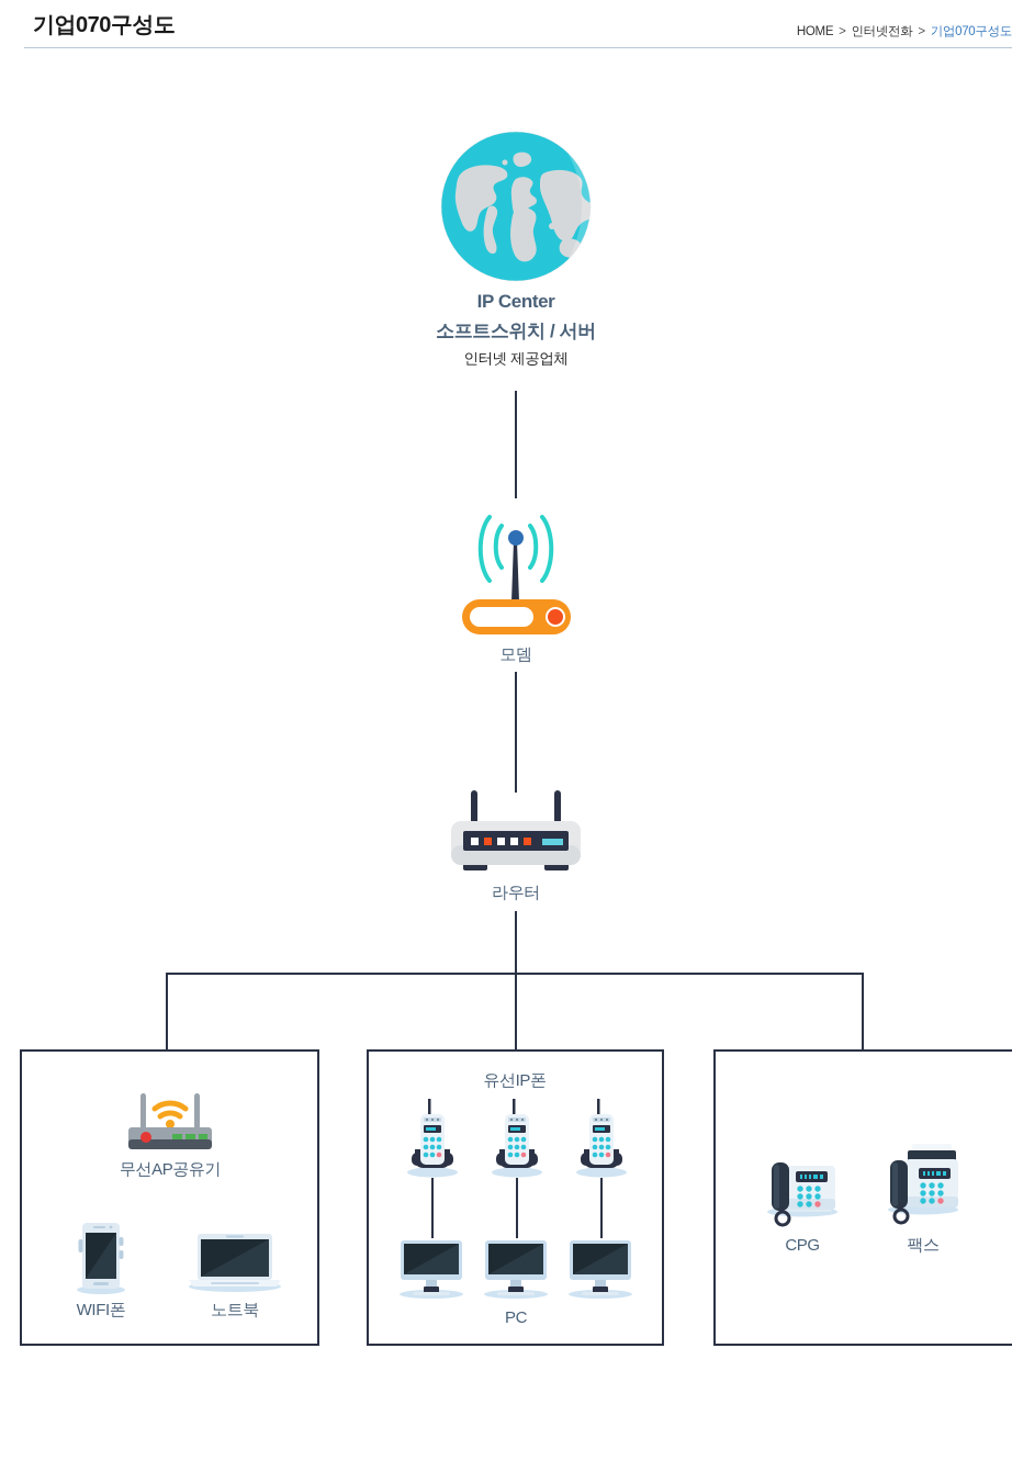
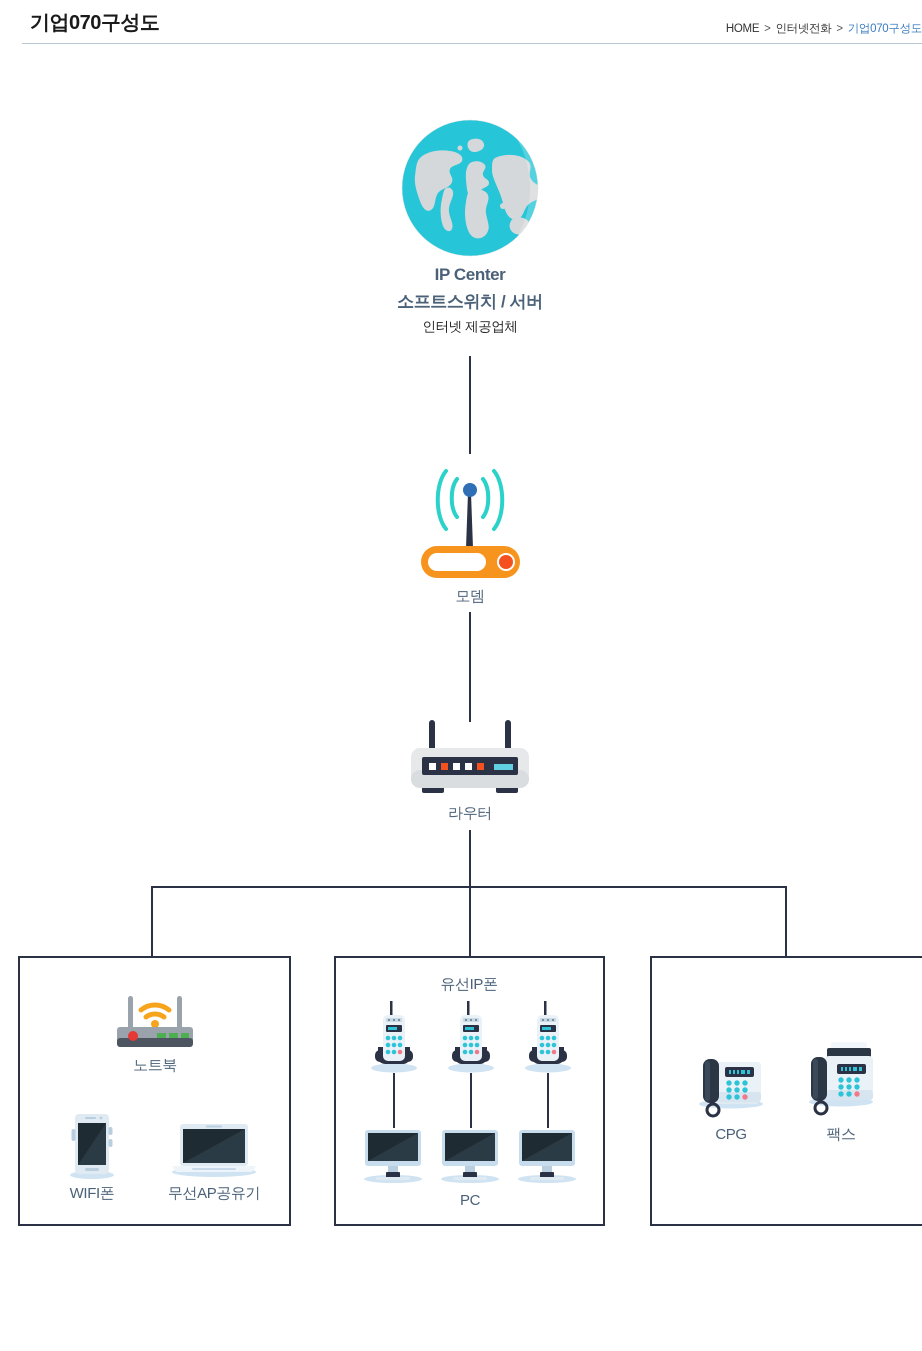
  기업070구성도
  HOME > 인터넷전화 > 기업070구성도
  IP Center
  소프트스위치 / 서버
  인터넷 제공업체
  모뎀
  라우터
- 무선AP공유기
+ 노트북
  WIFI폰
- 노트북
+ 무선AP공유기
  유선IP폰
  PC
  CPG
  팩스
